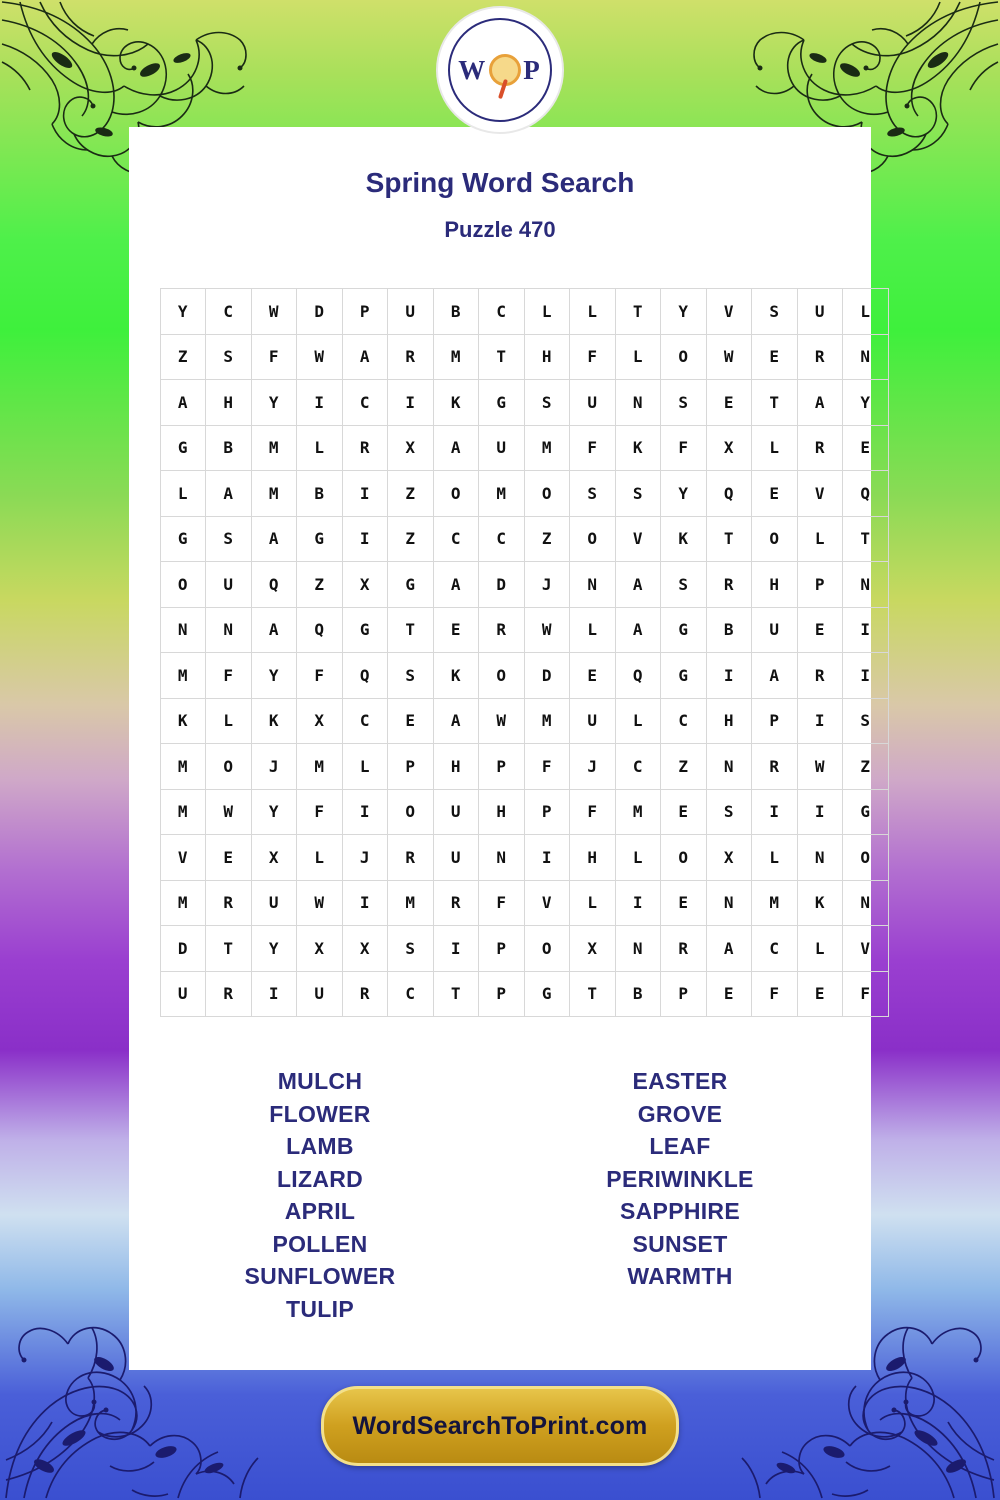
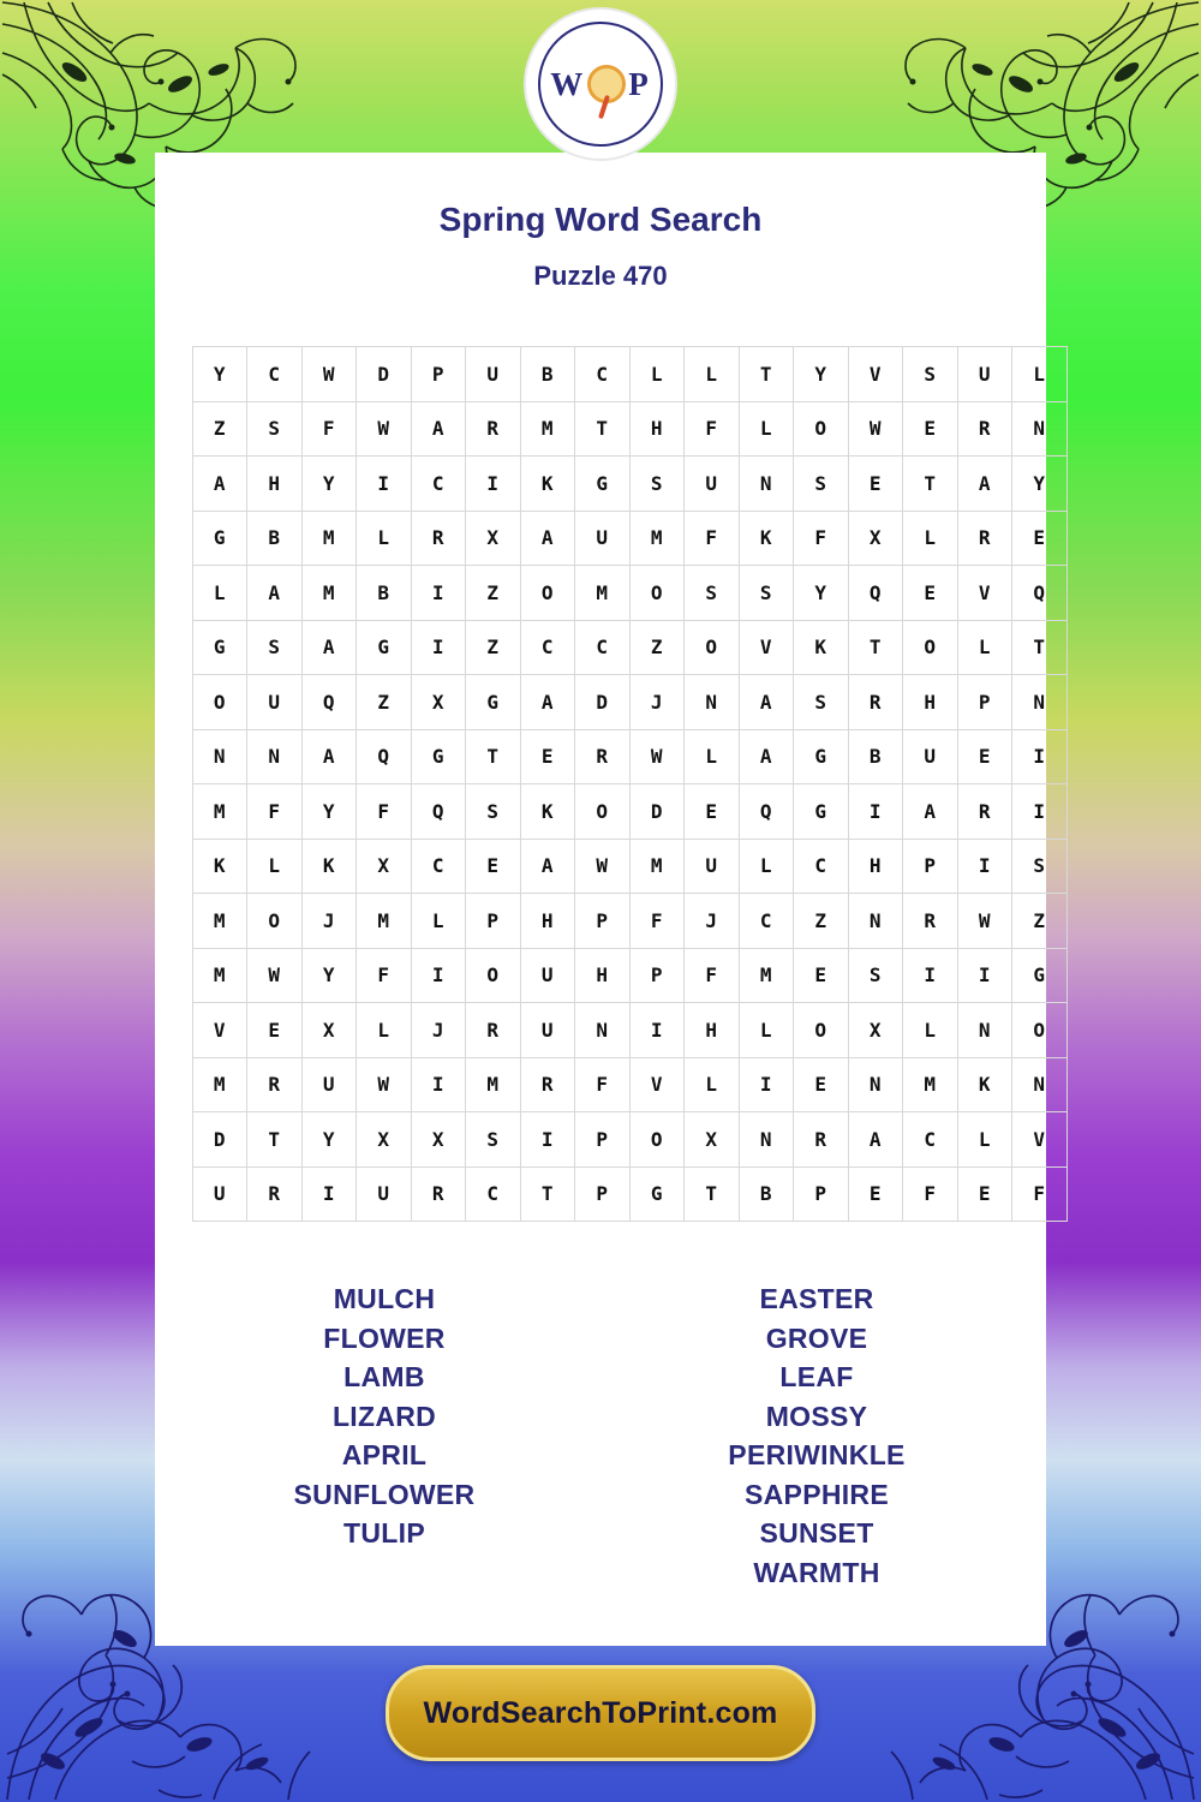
  W
  P
  Spring Word Search
  Puzzle 470
  Y	C	W	D	P	U	B	C	L	L	T	Y	V	S	U	L
  Z	S	F	W	A	R	M	T	H	F	L	O	W	E	R	N
  A	H	Y	I	C	I	K	G	S	U	N	S	E	T	A	Y
  G	B	M	L	R	X	A	U	M	F	K	F	X	L	R	E
  L	A	M	B	I	Z	O	M	O	S	S	Y	Q	E	V	Q
  G	S	A	G	I	Z	C	C	Z	O	V	K	T	O	L	T
  O	U	Q	Z	X	G	A	D	J	N	A	S	R	H	P	N
  N	N	A	Q	G	T	E	R	W	L	A	G	B	U	E	I
  M	F	Y	F	Q	S	K	O	D	E	Q	G	I	A	R	I
  K	L	K	X	C	E	A	W	M	U	L	C	H	P	I	S
  M	O	J	M	L	P	H	P	F	J	C	Z	N	R	W	Z
  M	W	Y	F	I	O	U	H	P	F	M	E	S	I	I	G
  V	E	X	L	J	R	U	N	I	H	L	O	X	L	N	O
  M	R	U	W	I	M	R	F	V	L	I	E	N	M	K	N
  D	T	Y	X	X	S	I	P	O	X	N	R	A	C	L	V
  U	R	I	U	R	C	T	P	G	T	B	P	E	F	E	F
  MULCH
  FLOWER
  LAMB
  LIZARD
  APRIL
- POLLEN
  SUNFLOWER
  TULIP
  EASTER
  GROVE
  LEAF
+ MOSSY
  PERIWINKLE
  SAPPHIRE
  SUNSET
  WARMTH
  WordSearchToPrint.com
